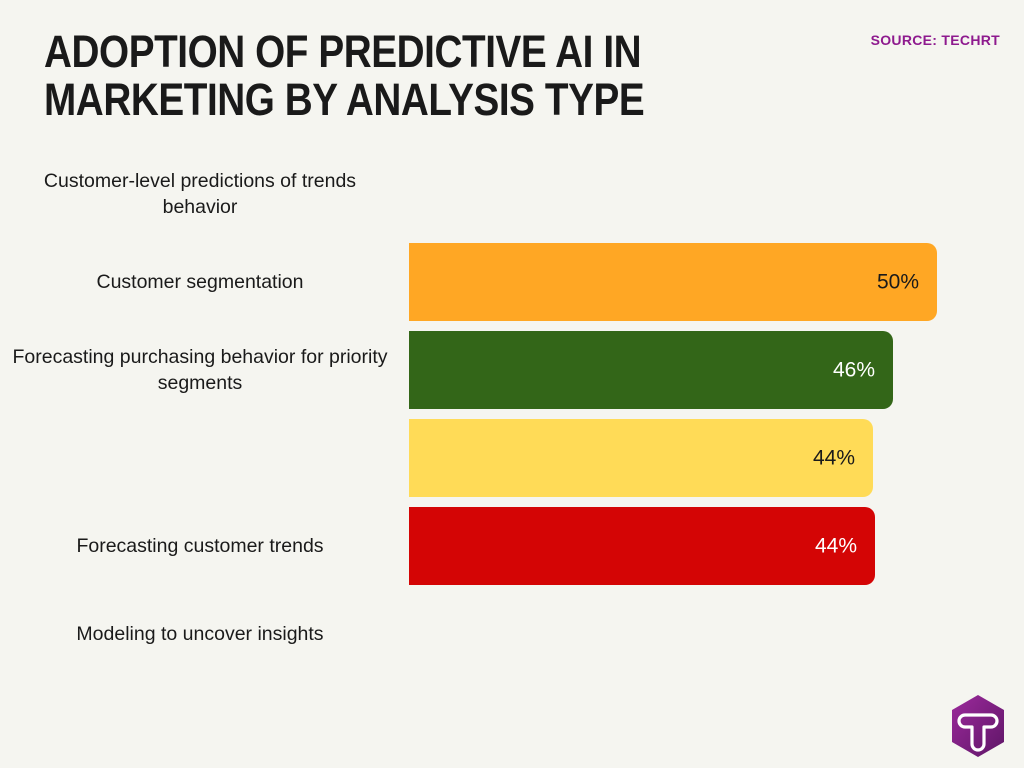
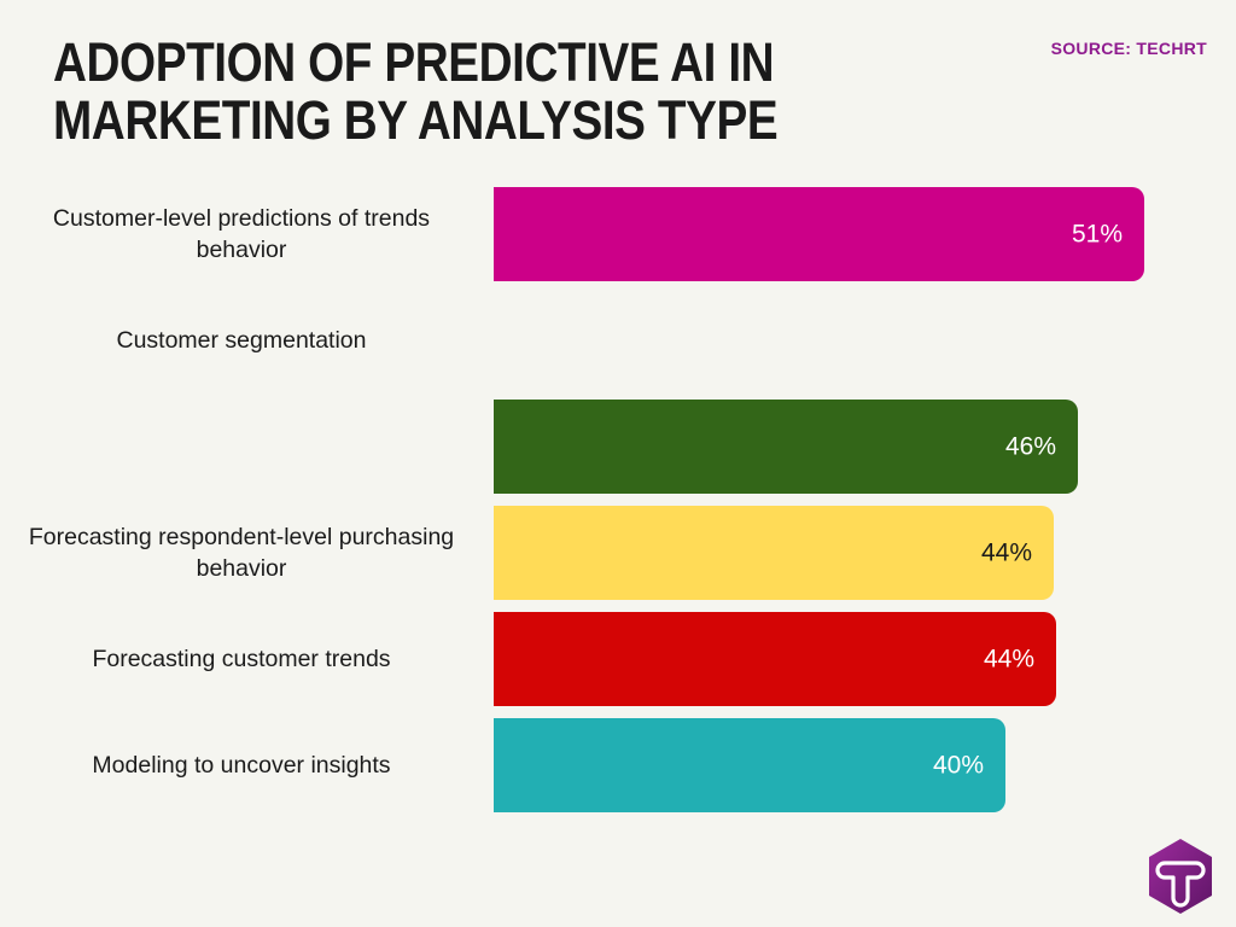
  ADOPTION OF PREDICTIVE AI IN MARKETING BY ANALYSIS TYPE
  SOURCE: TECHRT
  Customer-level predictions of trends behavior
+ 51%
  Customer segmentation
- 50%
- Forecasting purchasing behavior for priority segments
  46%
+ Forecasting respondent-level purchasing behavior
  44%
  Forecasting customer trends
  44%
  Modeling to uncover insights
+ 40%
